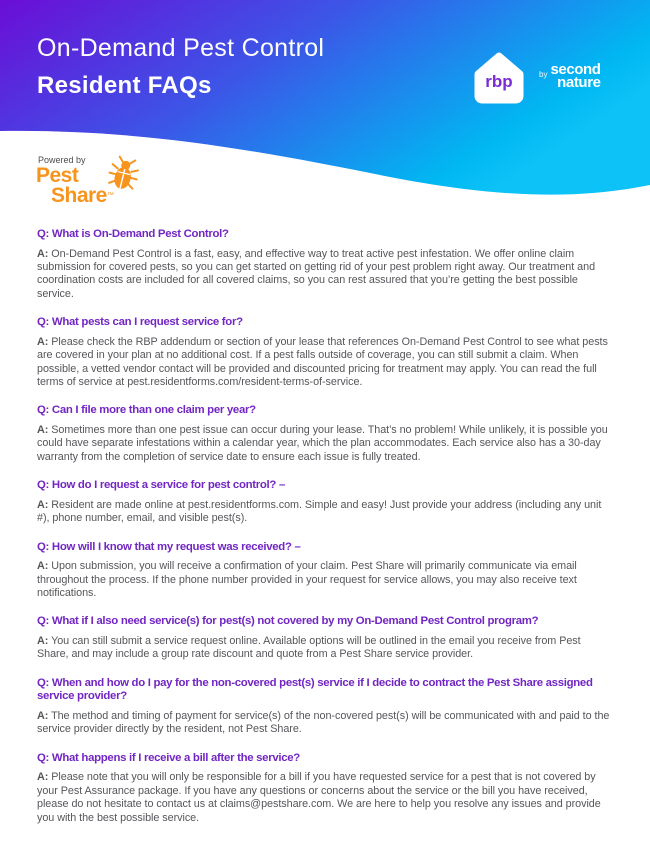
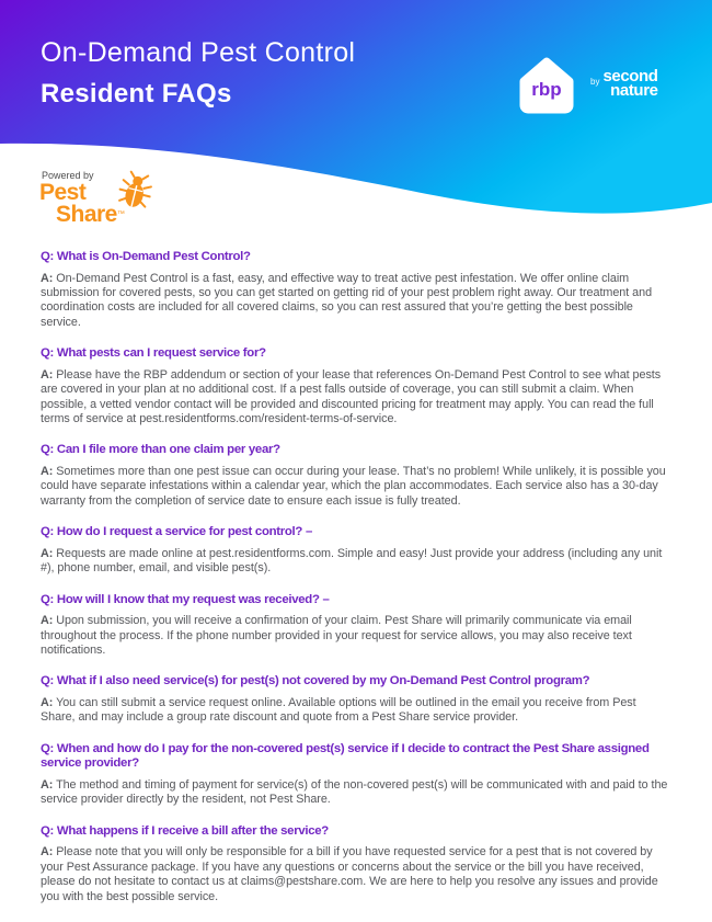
  On-Demand Pest Control
  Resident FAQs
  rbp
  by
  second
  nature
  Powered by
  Pest
  Share
  Q: What is On-Demand Pest Control?
  A: On-Demand Pest Control is a fast, easy, and effective way to treat active pest infestation. We offer online claim submission for covered pests, so you can get started on getting rid of your pest problem right away. Our treatment and coordination costs are included for all covered claims, so you can rest assured that you’re getting the best possible service.
  Q: What pests can I request service for?
- A: Please check the RBP addendum or section of your lease that references On-Demand Pest Control to see what pests are covered in your plan at no additional cost. If a pest falls outside of coverage, you can still submit a claim. When possible, a vetted vendor contact will be provided and discounted pricing for treatment may apply. You can read the full terms of service at pest.residentforms.com/resident-terms-of-service.
+ A: Please have the RBP addendum or section of your lease that references On-Demand Pest Control to see what pests are covered in your plan at no additional cost. If a pest falls outside of coverage, you can still submit a claim. When possible, a vetted vendor contact will be provided and discounted pricing for treatment may apply. You can read the full terms of service at pest.residentforms.com/resident-terms-of-service.
  Q: Can I file more than one claim per year?
  A: Sometimes more than one pest issue can occur during your lease. That’s no problem! While unlikely, it is possible you could have separate infestations within a calendar year, which the plan accommodates. Each service also has a 30-day warranty from the completion of service date to ensure each issue is fully treated.
  Q: How do I request a service for pest control? –
- A: Resident are made online at pest.residentforms.com. Simple and easy! Just provide your address (including any unit #), phone number, email, and visible pest(s).
+ A: Requests are made online at pest.residentforms.com. Simple and easy! Just provide your address (including any unit #), phone number, email, and visible pest(s).
  Q: How will I know that my request was received? –
  A: Upon submission, you will receive a confirmation of your claim. Pest Share will primarily communicate via email throughout the process. If the phone number provided in your request for service allows, you may also receive text notifications.
  Q: What if I also need service(s) for pest(s) not covered by my On-Demand Pest Control program?
  A: You can still submit a service request online. Available options will be outlined in the email you receive from Pest Share, and may include a group rate discount and quote from a Pest Share service provider.
  Q: When and how do I pay for the non-covered pest(s) service if I decide to contract the Pest Share assigned service provider?
  A: The method and timing of payment for service(s) of the non-covered pest(s) will be communicated with and paid to the service provider directly by the resident, not Pest Share.
  Q: What happens if I receive a bill after the service?
  A: Please note that you will only be responsible for a bill if you have requested service for a pest that is not covered by your Pest Assurance package. If you have any questions or concerns about the service or the bill you have received, please do not hesitate to contact us at claims@pestshare.com. We are here to help you resolve any issues and provide you with the best possible service.
